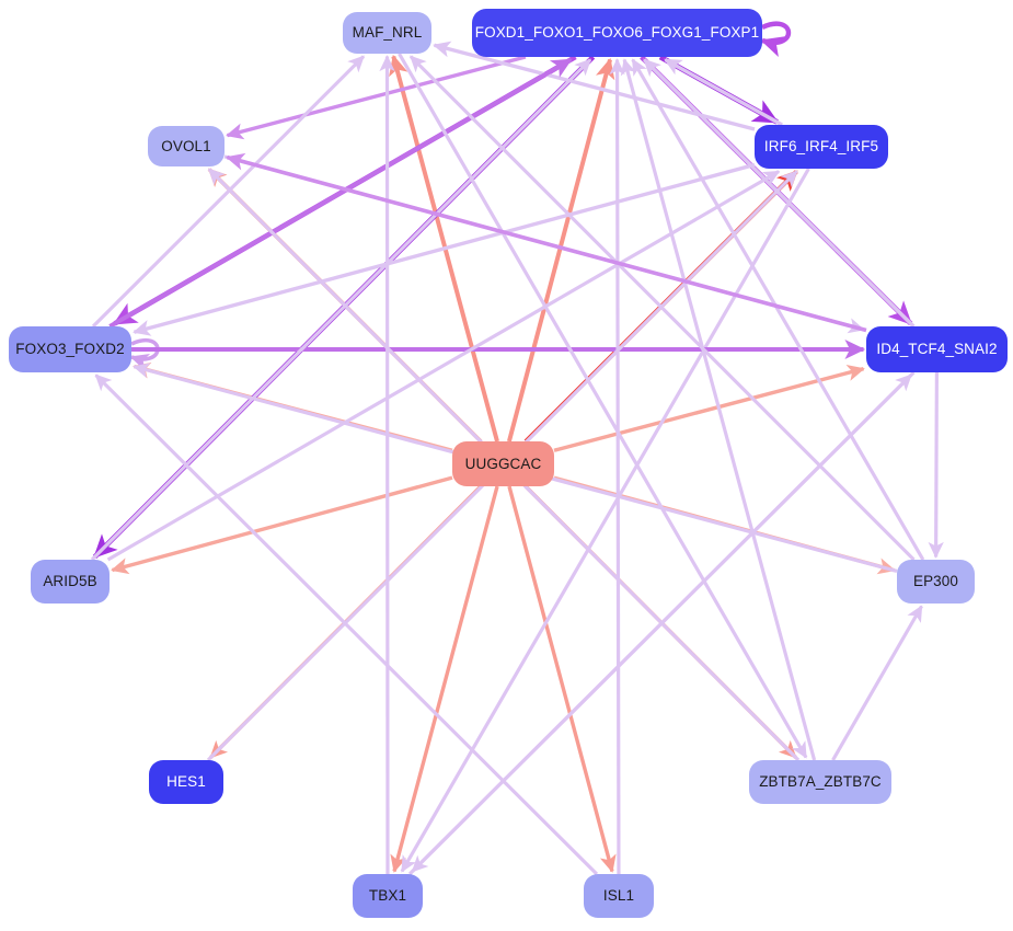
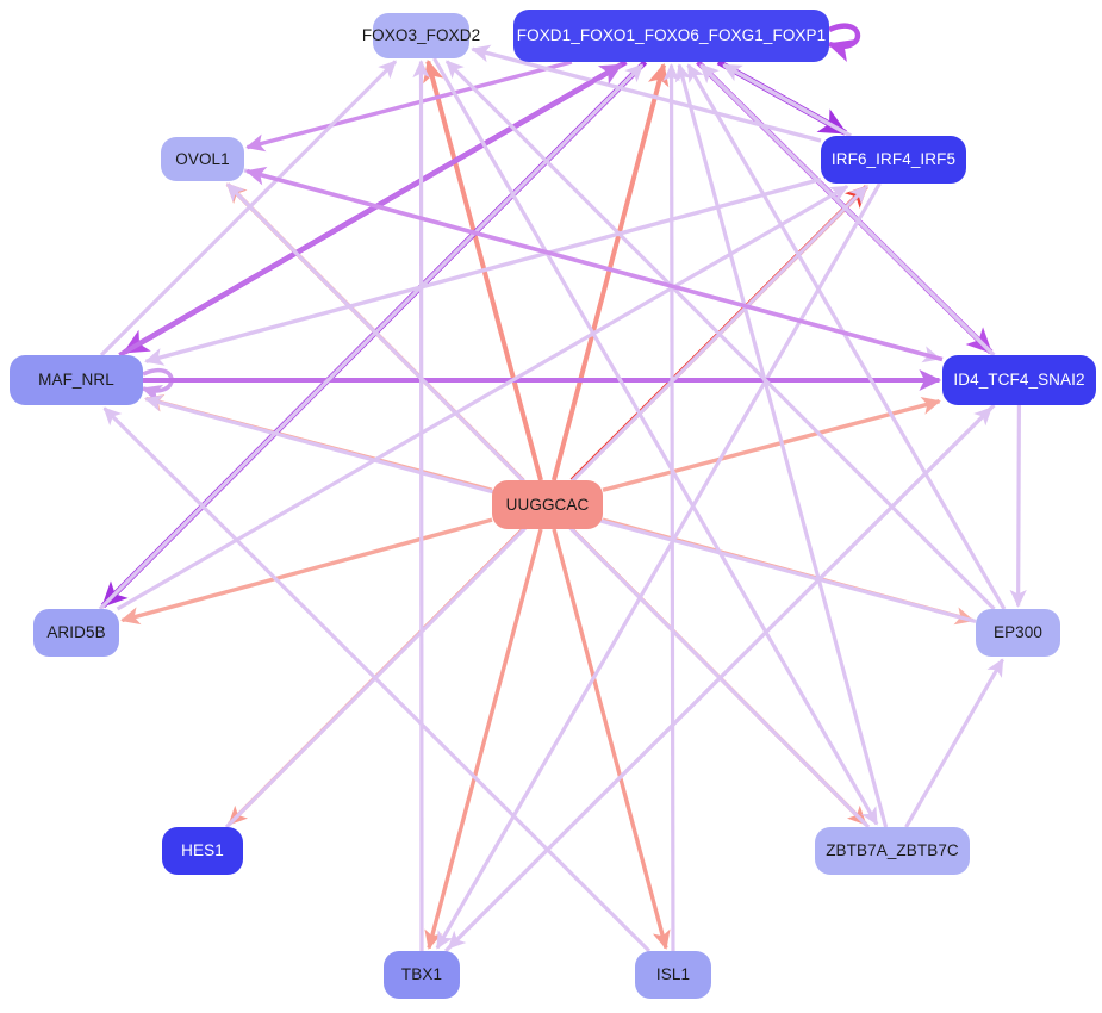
- MAF_NRL
+ FOXO3_FOXD2
  FOXD1_FOXO1_FOXO6_FOXG1_FOXP1
  OVOL1
  IRF6_IRF4_IRF5
- FOXO3_FOXD2
+ MAF_NRL
  ID4_TCF4_SNAI2
  UUGGCAC
  ARID5B
  EP300
  HES1
  ZBTB7A_ZBTB7C
  TBX1
  ISL1
